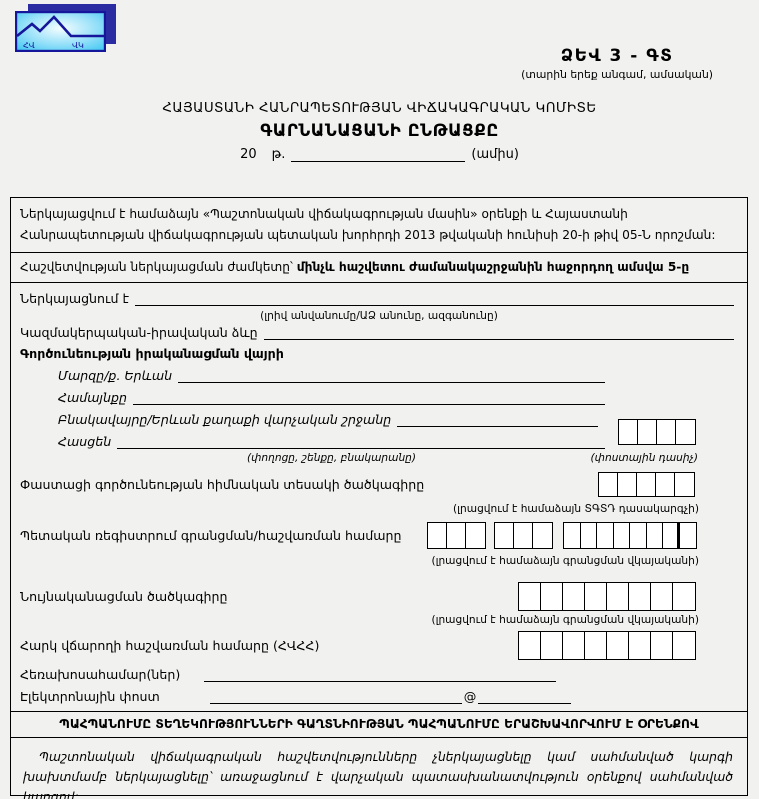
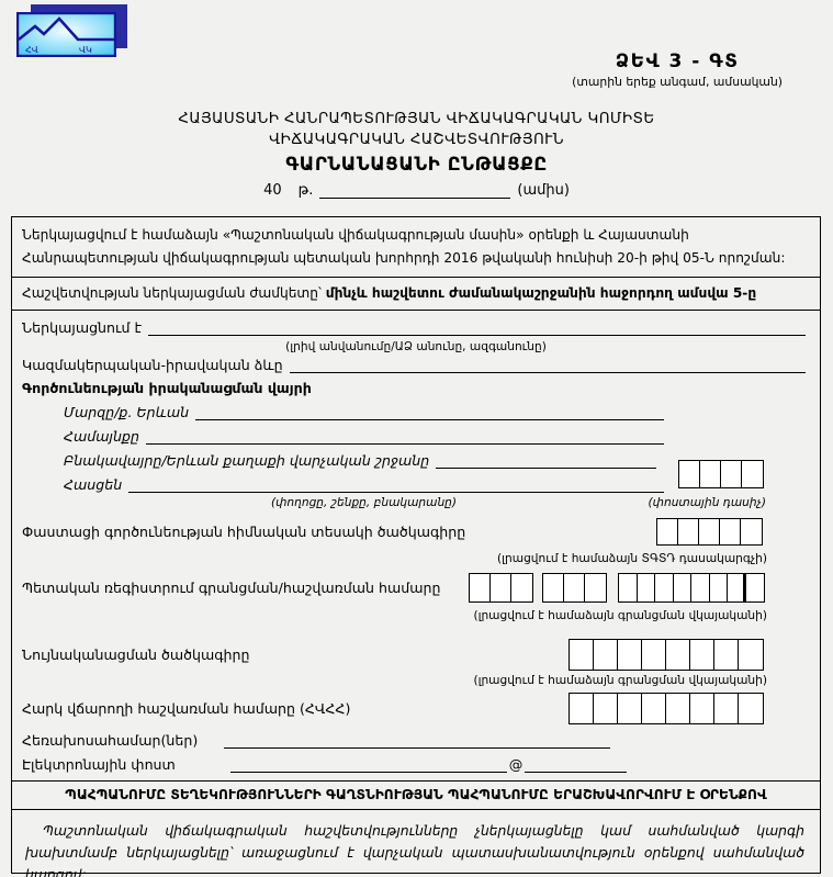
  ՀՎ
  ՎԿ
  ՁԵՎ 3 - ԳՏ
  (տարին երեք անգամ, ամսական)
  ՀԱՅԱՍՏԱՆԻ ՀԱՆՐԱՊԵՏՈՒԹՅԱՆ ՎԻՃԱԿԱԳՐԱԿԱՆ ԿՈՄԻՏԵ
+ ՎԻՃԱԿԱԳՐԱԿԱՆ ՀԱՇՎԵՏՎՈՒԹՅՈՒՆ
  ԳԱՐՆԱՆԱՑԱՆԻ ԸՆԹԱՑՔԸ
- 20
+ 40
  թ.
  (ամիս)
- Ներկայացվում է համաձայն «Պաշտոնական վիճակագրության մասին» օրենքի և Հայաստանի Հանրապետության վիճակագրության պետական խորհրդի 2013 թվականի հունիսի 20-ի թիվ 05-Ն որոշման:
+ Ներկայացվում է համաձայն «Պաշտոնական վիճակագրության մասին» օրենքի և Հայաստանի Հանրապետության վիճակագրության պետական խորհրդի 2016 թվականի հունիսի 20-ի թիվ 05-Ն որոշման:
  Հաշվետվության ներկայացման ժամկետը՝ մինչև հաշվետու ժամանակաշրջանին հաջորդող ամսվա 5-ը
  Ներկայացնում է
  (լրիվ անվանումը/ԱՁ անունը, ազգանունը)
  Կազմակերպական-իրավական ձևը
  Գործունեության իրականացման վայրի
  Մարզը/ք. Երևան
  Համայնքը
  Բնակավայրը/Երևան քաղաքի վարչական շրջանը
  Հասցեն
  (փողոցը, շենքը, բնակարանը)
  (փոստային դասիչ)
  Փաստացի գործունեության հիմնական տեսակի ծածկագիրը
  (լրացվում է համաձայն ՏԳՏԴ դասակարգչի)
  Պետական ռեգիստրում գրանցման/հաշվառման համարը
  (լրացվում է համաձայն գրանցման վկայականի)
  Նույնականացման ծածկագիրը
  (լրացվում է համաձայն գրանցման վկայականի)
  Հարկ վճարողի հաշվառման համարը (ՀՎՀՀ)
  Հեռախոսահամար(ներ)
  Էլեկտրոնային փոստ
  @
  ՊԱՀՊԱՆՈՒՄԸ ՏԵՂԵԿՈՒԹՅՈՒՆՆԵՐԻ ԳԱՂՏՆԻՈՒԹՅԱՆ ՊԱՀՊԱՆՈՒՄԸ ԵՐԱՇԽԱՎՈՐՎՈՒՄ Է ՕՐԵՆՔՈՎ
  Պաշտոնական վիճակագրական հաշվետվությունները չներկայացնելը կամ սահմանված կարգի խախտմամբ ներկայացնելը՝ առաջացնում է վարչական պատասխանատվություն օրենքով սահմանված կարգով:
